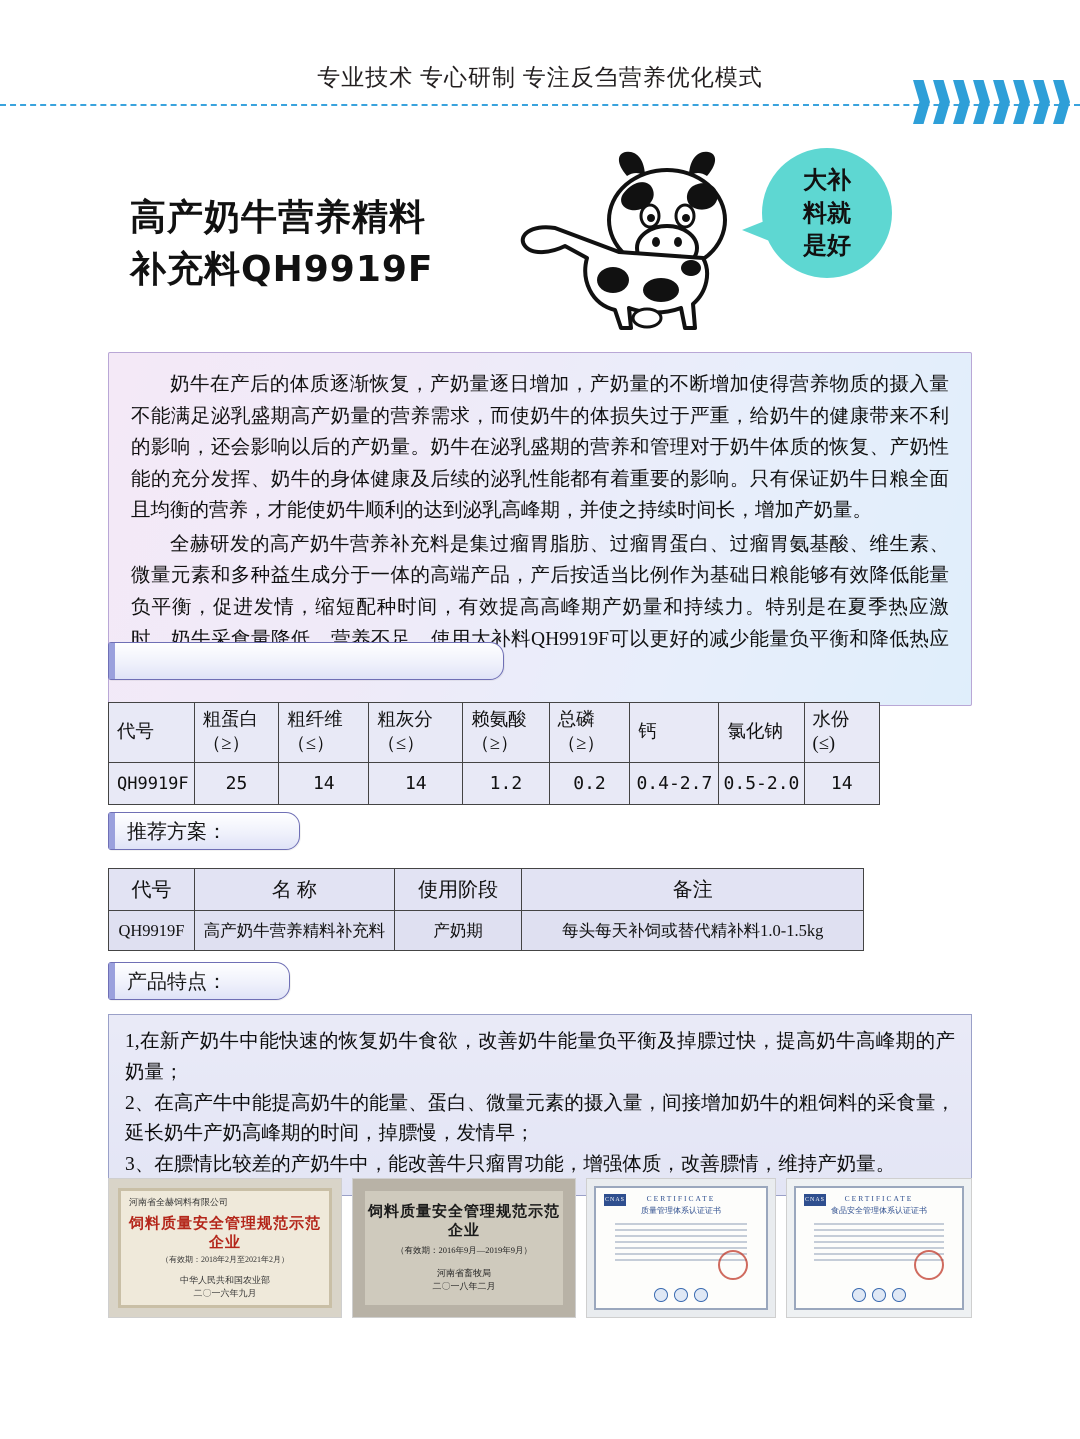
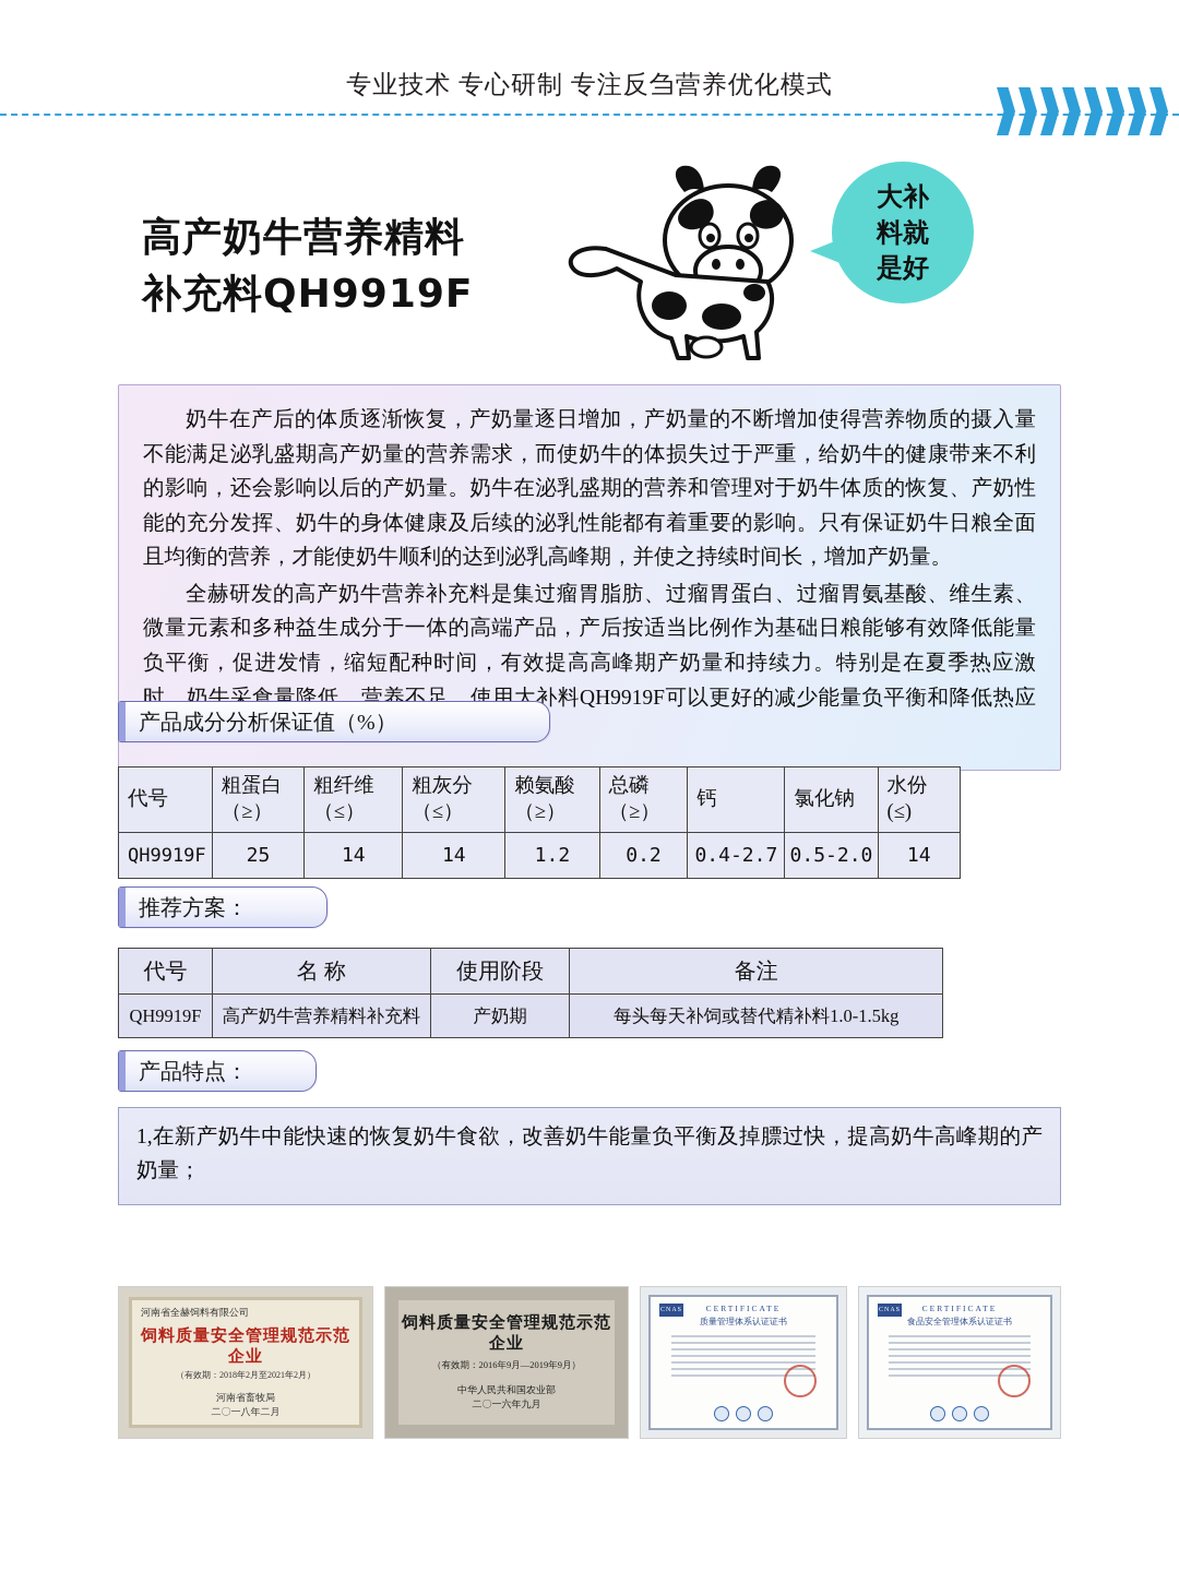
  专业技术 专心研制 专注反刍营养优化模式
  高产奶牛营养精料
  补充料QH9919F
  大补
  料就
  是好
  奶牛在产后的体质逐渐恢复，产奶量逐日增加，产奶量的不断增加使得营养物质的摄入量不能满足泌乳盛期高产奶量的营养需求，而使奶牛的体损失过于严重，给奶牛的健康带来不利的影响，还会影响以后的产奶量。奶牛在泌乳盛期的营养和管理对于奶牛体质的恢复、产奶性能的充分发挥、奶牛的身体健康及后续的泌乳性能都有着重要的影响。只有保证奶牛日粮全面且均衡的营养，才能使奶牛顺利的达到泌乳高峰期，并使之持续时间长，增加产奶量。
  全赫研发的高产奶牛营养补充料是集过瘤胃脂肪、过瘤胃蛋白、过瘤胃氨基酸、维生素、微量元素和多种益生成分于一体的高端产品，产后按适当比例作为基础日粮能够有效降低能量负平衡，促进发情，缩短配种时间，有效提高高峰期产奶量和持续力。特别是在夏季热应激时，奶牛采食量降低，营养不足，使用大补料QH9919F可以更好的减少能量负平衡和降低热应
+ 产品成分分析保证值（%）
  代号	粗蛋白（≥）	粗纤维（≤）	粗灰分（≤）	赖氨酸（≥）	总磷（≥）	钙	氯化钠	水份(≤)
  QH9919F	25	14	14	1.2	0.2	0.4-2.7	0.5-2.0	14
  推荐方案：
  代号	名 称	使用阶段	备注
  QH9919F	高产奶牛营养精料补充料	产奶期	每头每天补饲或替代精补料1.0-1.5kg
  产品特点：
  1,在新产奶牛中能快速的恢复奶牛食欲，改善奶牛能量负平衡及掉膘过快，提高奶牛高峰期的产奶量；
- 2、在高产牛中能提高奶牛的能量、蛋白、微量元素的摄入量，间接增加奶牛的粗饲料的采食量，延长奶牛产奶高峰期的时间，掉膘慢，发情早；
- 3、在膘情比较差的产奶牛中，能改善牛只瘤胃功能，增强体质，改善膘情，维持产奶量。
  河南省全赫饲料有限公司
  饲料质量安全管理规范示范企业
  （有效期：2018年2月至2021年2月）
- 中华人民共和国农业部
+ 河南省畜牧局
- 二〇一六年九月
+ 二〇一八年二月
  饲料质量安全管理规范示范企业
  （有效期：2016年9月—2019年9月）
- 河南省畜牧局
+ 中华人民共和国农业部
- 二〇一八年二月
+ 二〇一六年九月
  CERTIFICATE
  质量管理体系认证证书
  CERTIFICATE
  食品安全管理体系认证证书
